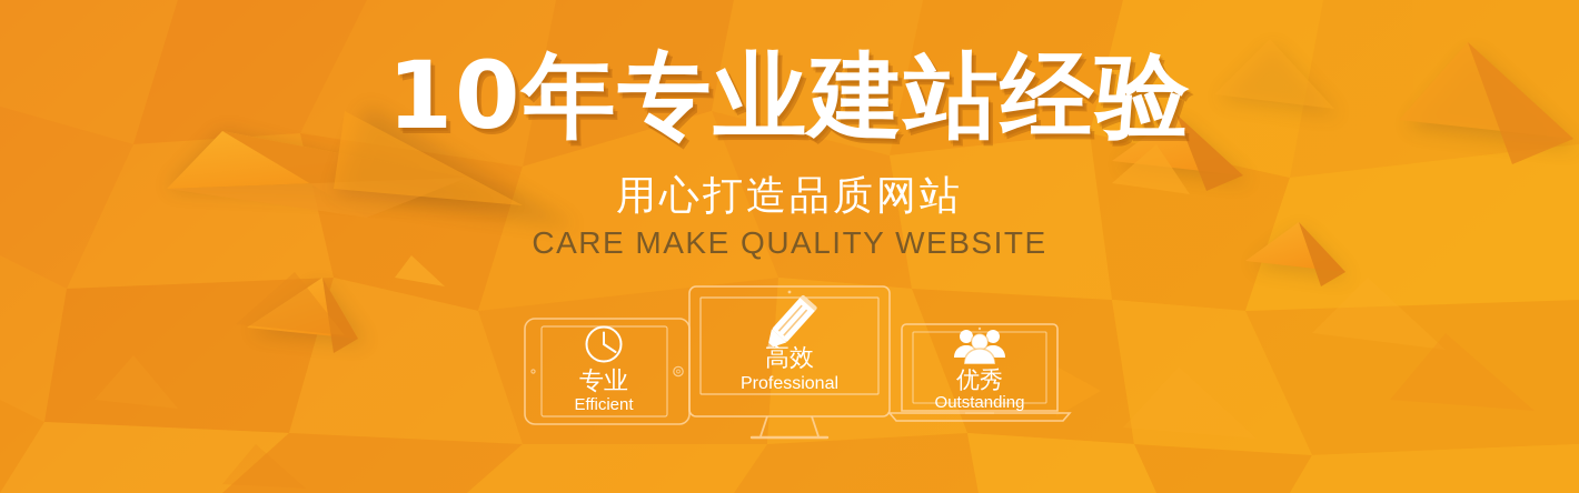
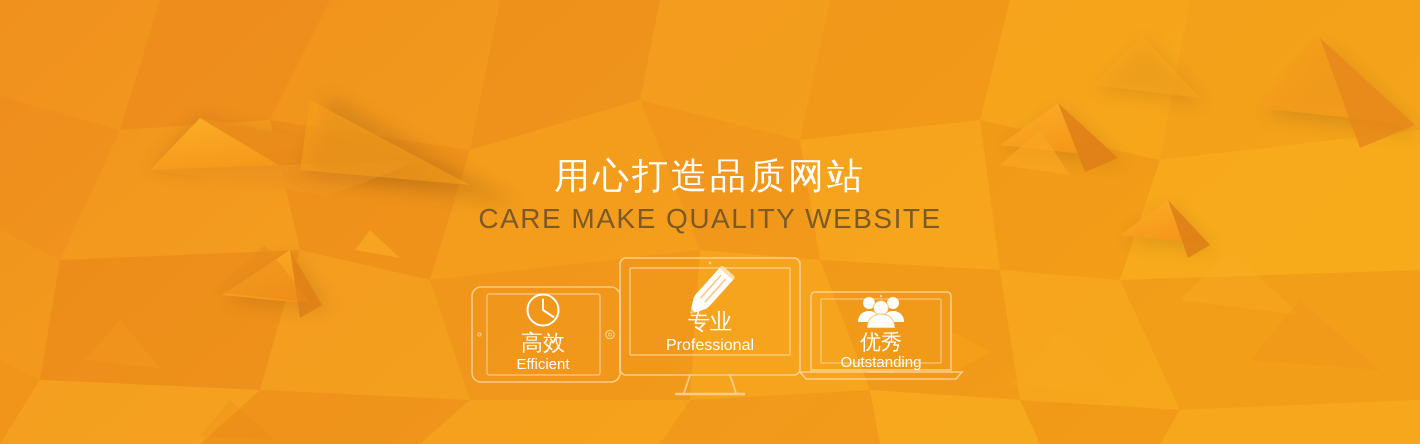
- 10年专业建站经验
  用心打造品质网站
  CARE MAKE QUALITY WEBSITE
- 专业
+ 高效
  Efficient
- 高效
+ 专业
  Professional
  优秀
  Outstanding
